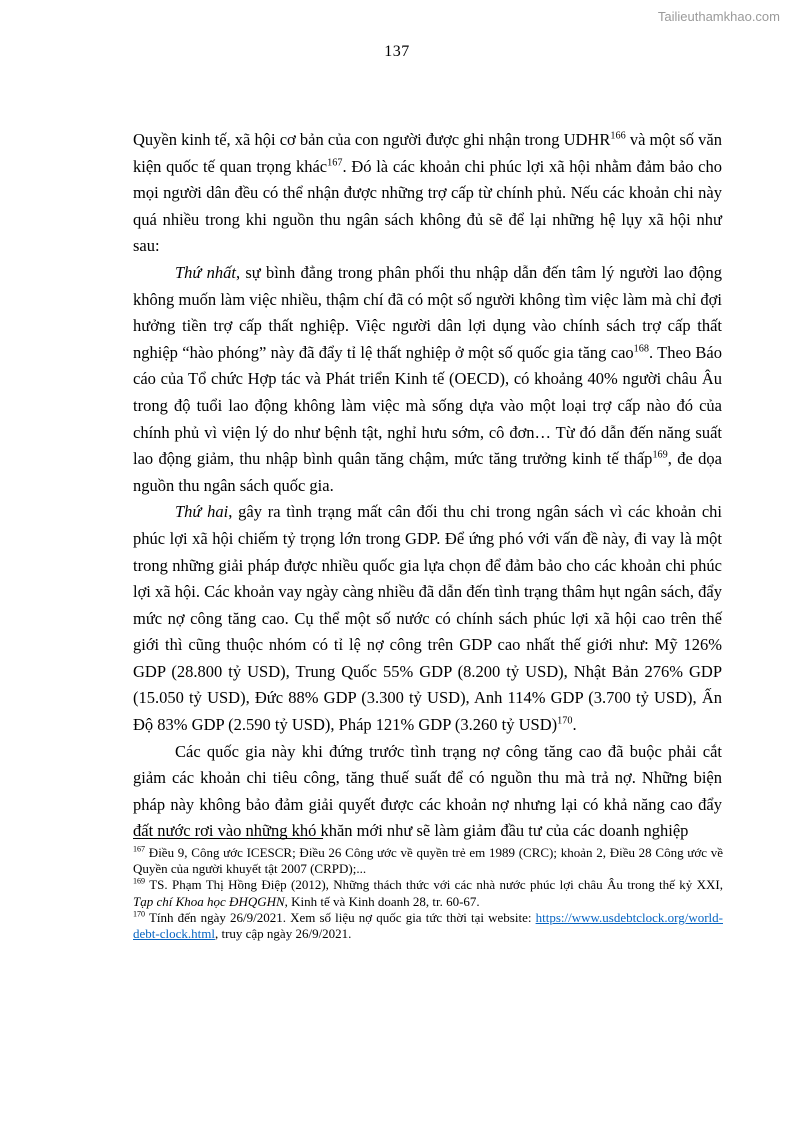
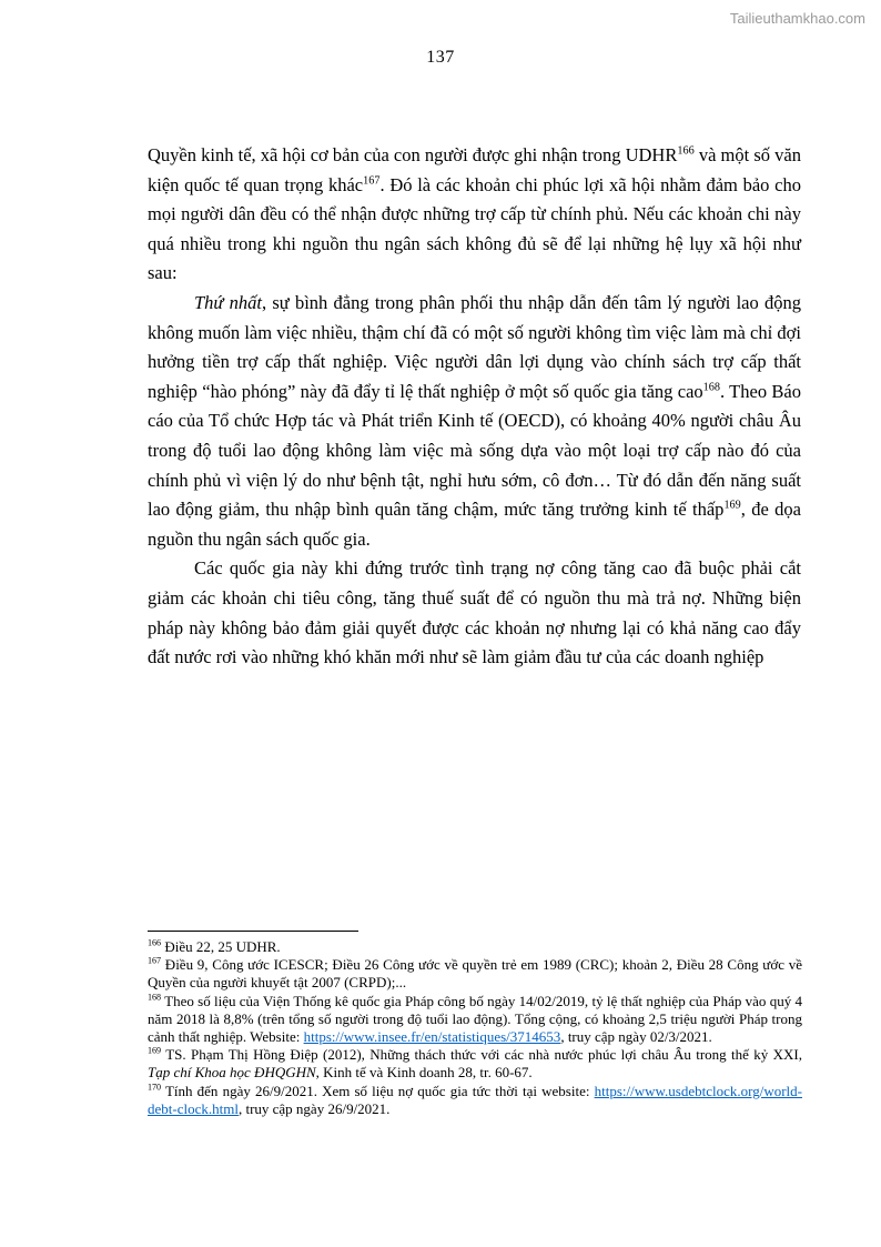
  Tailieuthamkhao.com
  137
  Quyền kinh tế, xã hội cơ bản của con người được ghi nhận trong UDHR166 và một số văn kiện quốc tế quan trọng khác167. Đó là các khoản chi phúc lợi xã hội nhằm đảm bảo cho mọi người dân đều có thể nhận được những trợ cấp từ chính phủ. Nếu các khoản chi này quá nhiều trong khi nguồn thu ngân sách không đủ sẽ để lại những hệ lụy xã hội như sau:
  Thứ nhất, sự bình đẳng trong phân phối thu nhập dẫn đến tâm lý người lao động không muốn làm việc nhiều, thậm chí đã có một số người không tìm việc làm mà chỉ đợi hưởng tiền trợ cấp thất nghiệp. Việc người dân lợi dụng vào chính sách trợ cấp thất nghiệp “hào phóng” này đã đẩy tỉ lệ thất nghiệp ở một số quốc gia tăng cao168. Theo Báo cáo của Tổ chức Hợp tác và Phát triển Kinh tế (OECD), có khoảng 40% người châu Âu trong độ tuổi lao động không làm việc mà sống dựa vào một loại trợ cấp nào đó của chính phủ vì viện lý do như bệnh tật, nghỉ hưu sớm, cô đơn… Từ đó dẫn đến năng suất lao động giảm, thu nhập bình quân tăng chậm, mức tăng trưởng kinh tế thấp169, đe dọa nguồn thu ngân sách quốc gia.
- Thứ hai, gây ra tình trạng mất cân đối thu chi trong ngân sách vì các khoản chi phúc lợi xã hội chiếm tỷ trọng lớn trong GDP. Để ứng phó với vấn đề này, đi vay là một trong những giải pháp được nhiều quốc gia lựa chọn để đảm bảo cho các khoản chi phúc lợi xã hội. Các khoản vay ngày càng nhiều đã dẫn đến tình trạng thâm hụt ngân sách, đẩy mức nợ công tăng cao. Cụ thể một số nước có chính sách phúc lợi xã hội cao trên thế giới thì cũng thuộc nhóm có tỉ lệ nợ công trên GDP cao nhất thế giới như: Mỹ 126% GDP (28.800 tỷ USD), Trung Quốc 55% GDP (8.200 tỷ USD), Nhật Bản 276% GDP (15.050 tỷ USD), Đức 88% GDP (3.300 tỷ USD), Anh 114% GDP (3.700 tỷ USD), Ấn Độ 83% GDP (2.590 tỷ USD), Pháp 121% GDP (3.260 tỷ USD)170.
  Các quốc gia này khi đứng trước tình trạng nợ công tăng cao đã buộc phải cắt giảm các khoản chi tiêu công, tăng thuế suất để có nguồn thu mà trả nợ. Những biện pháp này không bảo đảm giải quyết được các khoản nợ nhưng lại có khả năng cao đẩy đất nước rơi vào những khó khăn mới như sẽ làm giảm đầu tư của các doanh nghiệp
+ 166 Điều 22, 25 UDHR.
  167 Điều 9, Công ước ICESCR; Điều 26 Công ước về quyền trẻ em 1989 (CRC); khoản 2, Điều 28 Công ước về Quyền của người khuyết tật 2007 (CRPD);...
+ 168 Theo số liệu của Viện Thống kê quốc gia Pháp công bố ngày 14/02/2019, tỷ lệ thất nghiệp của Pháp vào quý 4 năm 2018 là 8,8% (trên tổng số người trong độ tuổi lao động). Tổng cộng, có khoảng 2,5 triệu người Pháp trong cảnh thất nghiệp. Website: https://www.insee.fr/en/statistiques/3714653, truy cập ngày 02/3/2021.
  169 TS. Phạm Thị Hồng Điệp (2012), Những thách thức với các nhà nước phúc lợi châu Âu trong thế kỷ XXI, Tạp chí Khoa học ĐHQGHN, Kinh tế và Kinh doanh 28, tr. 60-67.
  170 Tính đến ngày 26/9/2021. Xem số liệu nợ quốc gia tức thời tại website: https://www.usdebtclock.org/world-debt-clock.html, truy cập ngày 26/9/2021.
